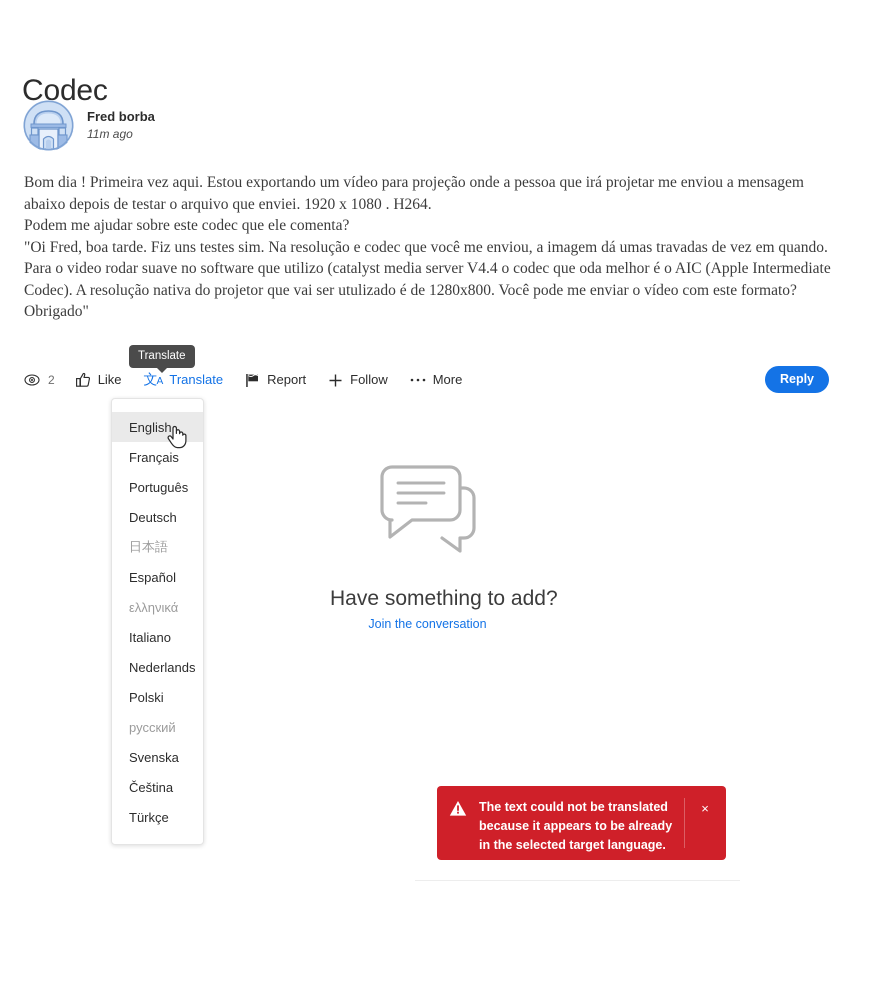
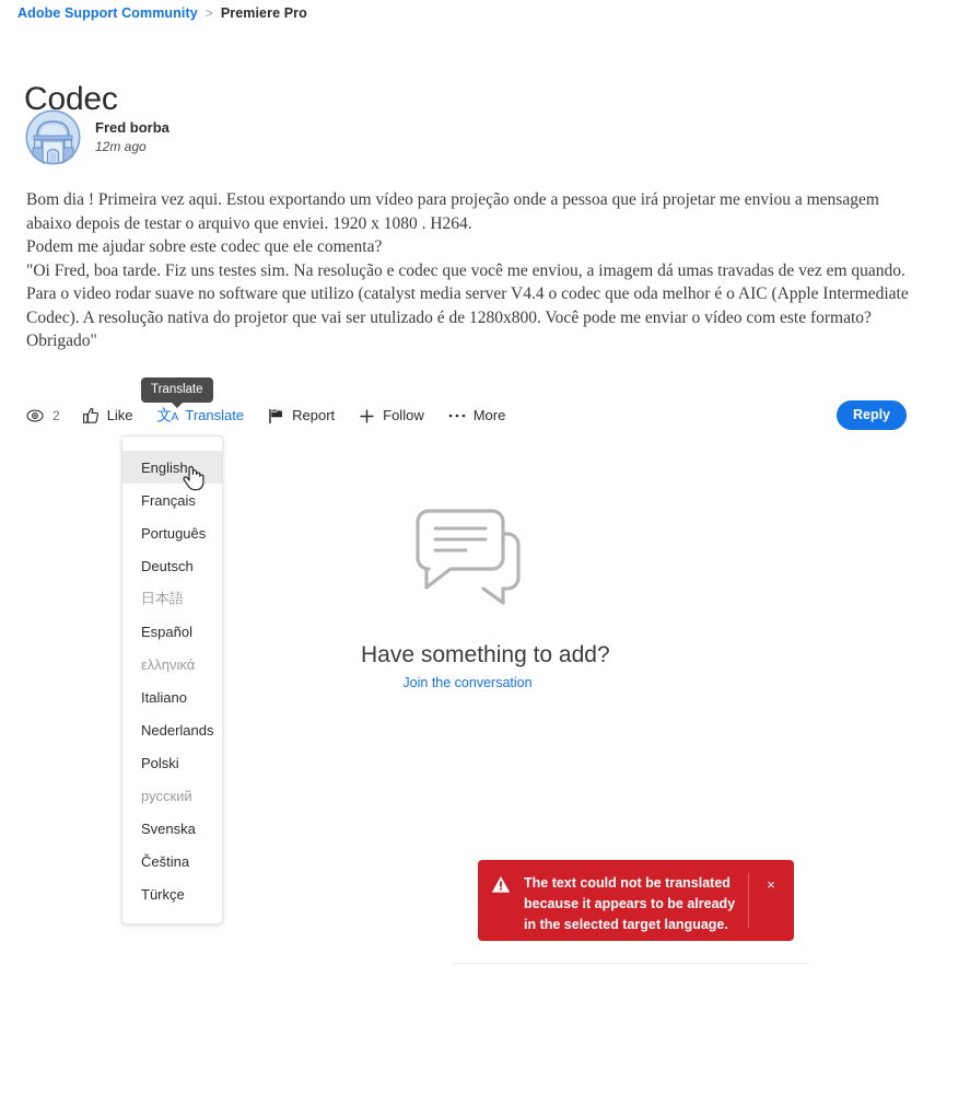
+ Adobe Support Community
+ >
+ Premiere Pro
  Codec
  Fred borba
- 11m ago
+ 12m ago
  Bom dia ! Primeira vez aqui. Estou exportando um vídeo para projeção onde a pessoa que irá projetar me enviou a mensagem abaixo depois de testar o arquivo que enviei. 1920 x 1080 . H264.
  Podem me ajudar sobre este codec que ele comenta?
  "Oi Fred, boa tarde. Fiz uns testes sim. Na resolução e codec que você me enviou, a imagem dá umas travadas de vez em quando. Para o video rodar suave no software que utilizo (catalyst media server V4.4 o codec que oda melhor é o AIC (Apple Intermediate Codec). A resolução nativa do projetor que vai ser utulizado é de 1280x800. Você pode me enviar o vídeo com este formato? Obrigado"
  Translate
  2
  Like
  文A
  Translate
  Report
  Follow
  More
  Reply
  English
  Français
  Português
  Deutsch
  日本語
  Español
  ελληνικά
  Italiano
  Nederlands
  Polski
  русский
  Svenska
  Čeština
  Türkçe
  Have something to add?
  Join the conversation
  The text could not be translated because it appears to be already in the selected target language.
  ×
